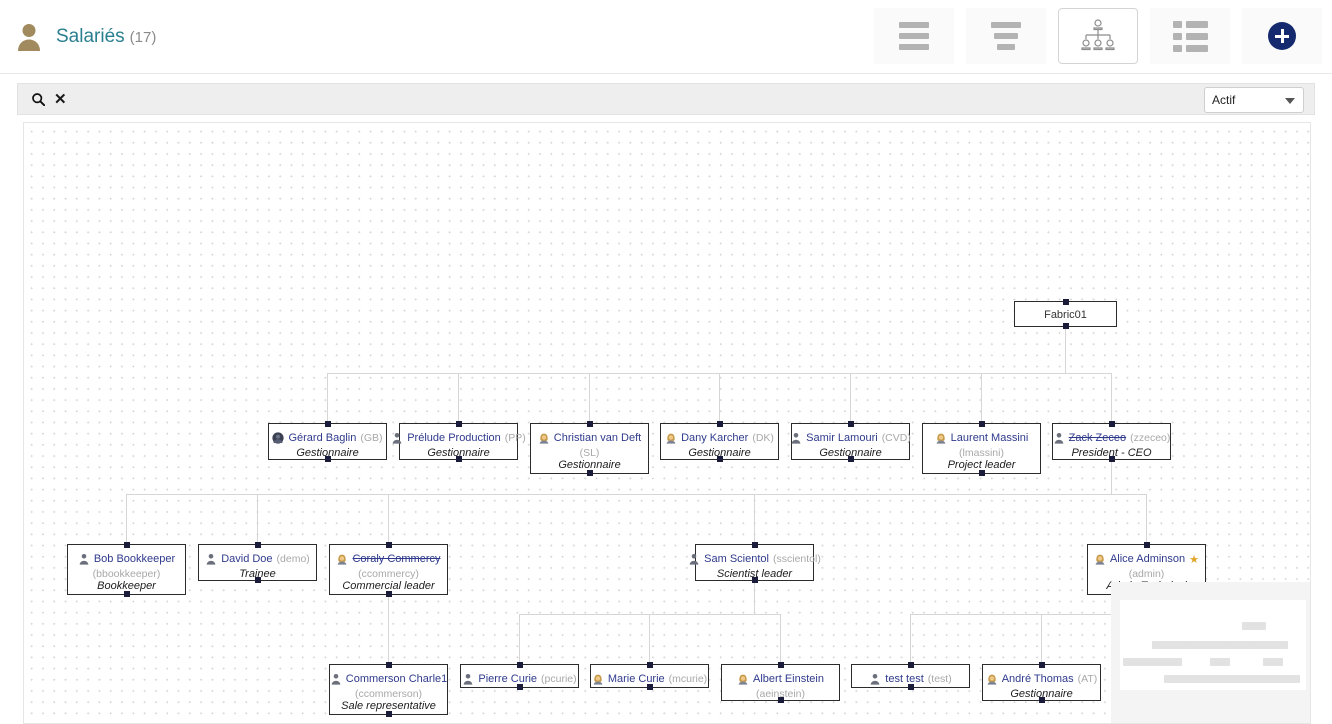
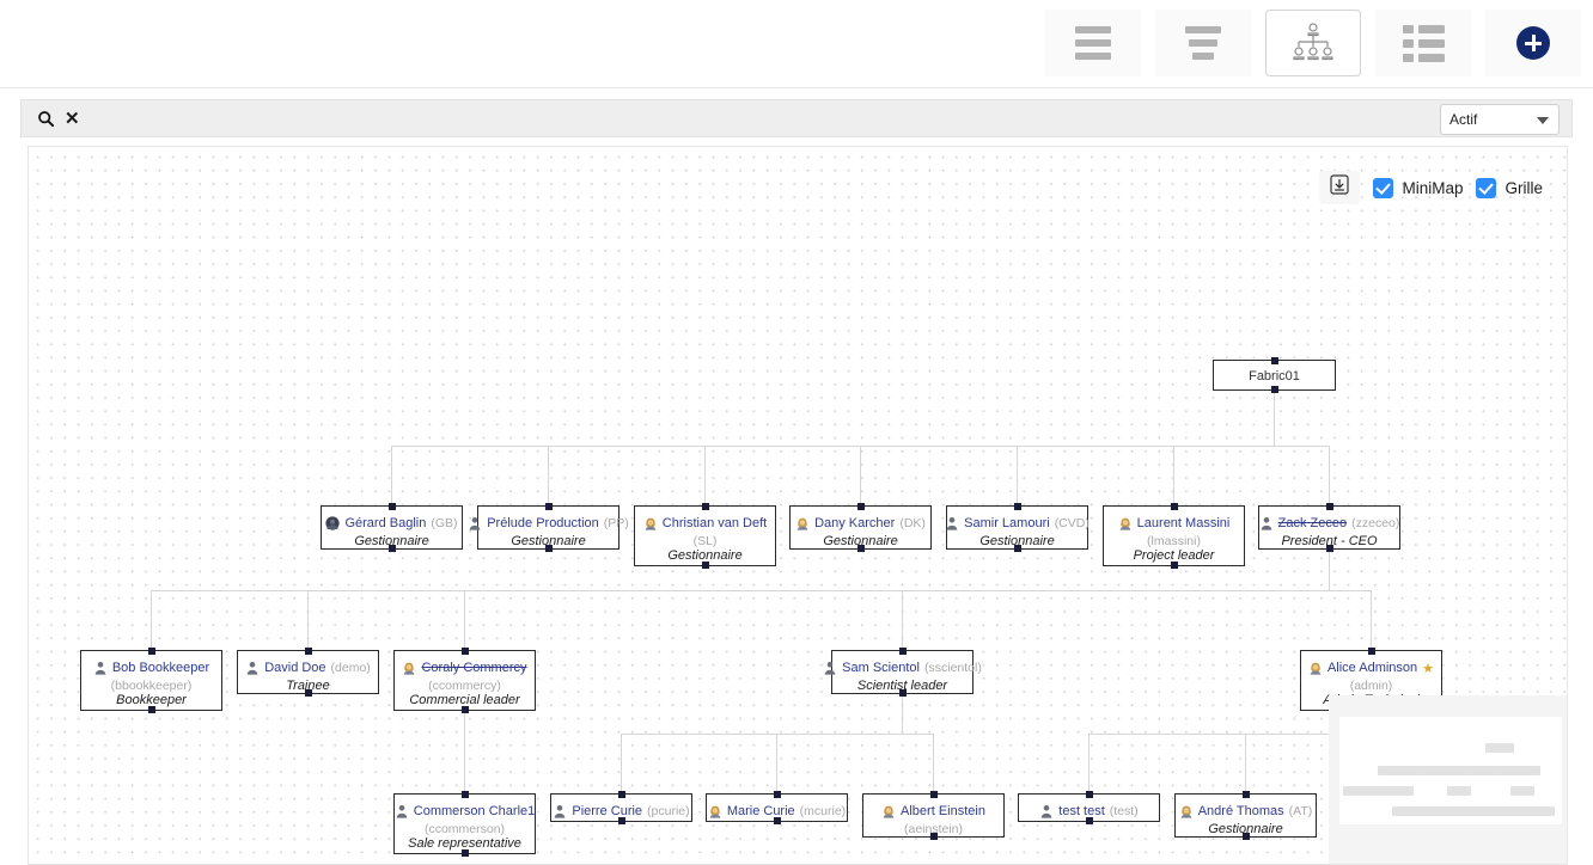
- Salariés (17)
  ✕
  Actif
+ MiniMap
+ Grille
  Fabric01
  Gérard Baglin
  (GB)
  Gestionnaire
  Prélude Production
  (PP)
  Gestionnaire
  Christian van Deft
  (SL)
  Gestionnaire
  Dany Karcher
  (DK)
  Gestionnaire
  Samir Lamouri
  (CVD)
  Gestionnaire
  Laurent Massini
  (lmassini)
  Project leader
  Zack Zeceo
  (zzeceo)
  President - CEO
  Bob Bookkeeper
  (bbookkeeper)
  Bookkeeper
  David Doe
  (demo)
  Trainee
  Coraly Commercy
  (ccommercy)
  Commercial leader
  Sam Scientol
  (sscientol)
  Scientist leader
  Alice Adminson
  ★
  (admin)
  Commerson Charle1
  (ccommerson)
  Sale representative
  Pierre Curie
  (pcurie)
  Marie Curie
  (mcurie)
  Albert Einstein
  (aeinstein)
  test test
  (test)
  André Thomas
  (AT)
  Gestionnaire
